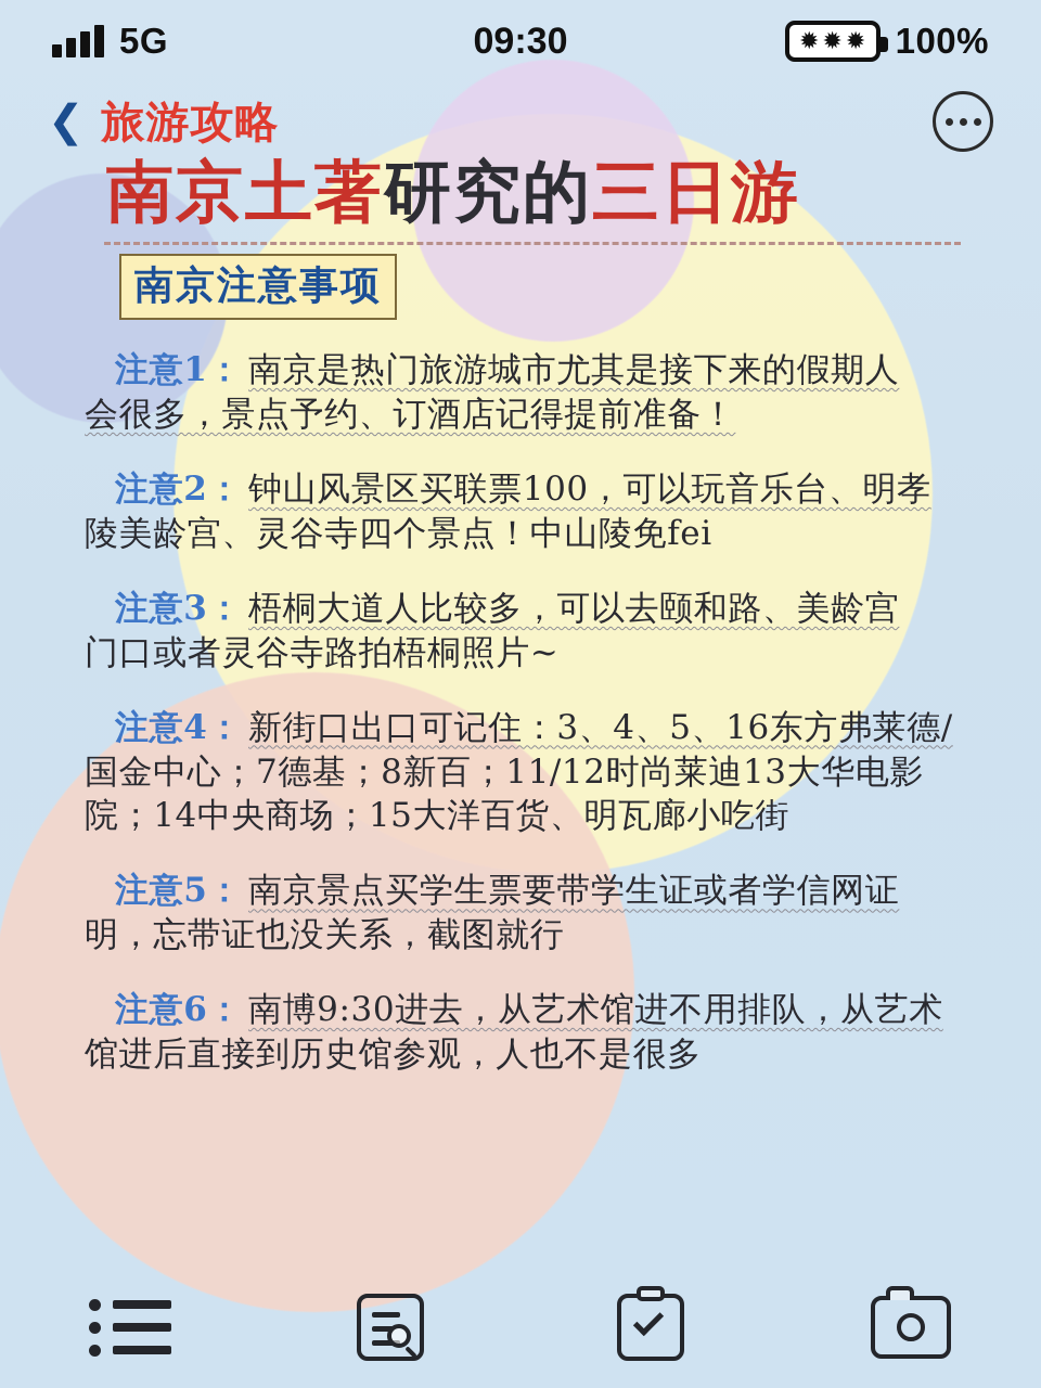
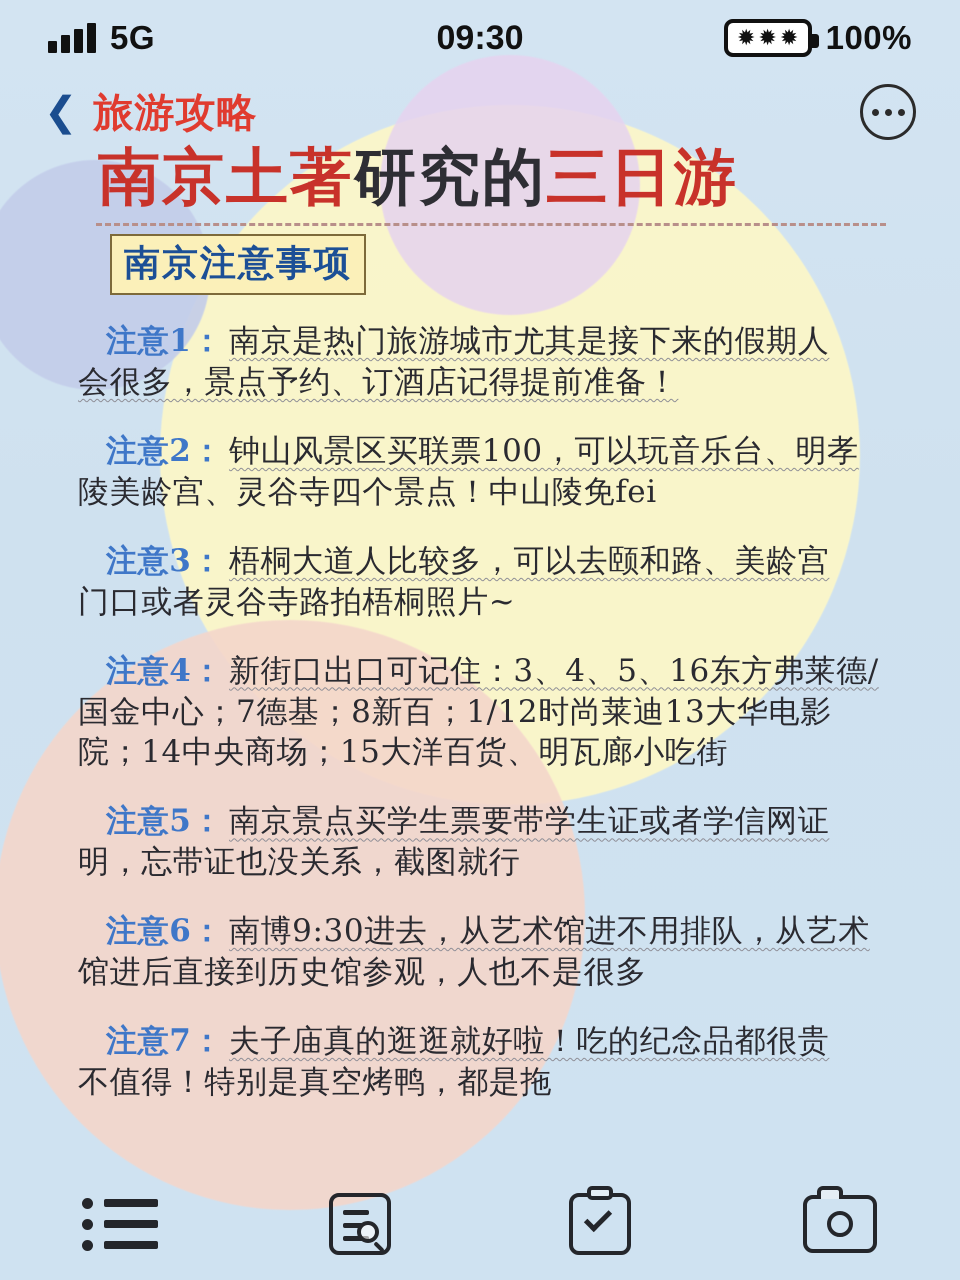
  5G
  09:30
  ✹
  ✹
  ✹
  100%
  ❮
  旅游攻略
  南京土著研究的三日游
  南京注意事项
  注意1： 南京是热门旅游城市尤其是接下来的假期人
  会很多，景点予约、订酒店记得提前准备！
  注意2： 钟山风景区买联票100，可以玩音乐台、明孝
  陵美龄宫、灵谷寺四个景点！中山陵免fei
  注意3： 梧桐大道人比较多，可以去颐和路、美龄宫
  门口或者灵谷寺路拍梧桐照片~
  注意4： 新街口出口可记住：3、4、5、16东方弗莱德/
- 国金中心；7德基；8新百；11/12时尚莱迪13大华电影
+ 国金中心；7德基；8新百；1/12时尚莱迪13大华电影
  院；14中央商场；15大洋百货、明瓦廊小吃街
  注意5： 南京景点买学生票要带学生证或者学信网证
  明，忘带证也没关系，截图就行
  注意6： 南博9:30进去，从艺术馆进不用排队，从艺术
  馆进后直接到历史馆参观，人也不是很多
+ 注意7： 夫子庙真的逛逛就好啦！吃的纪念品都很贵
+ 不值得！特别是真空烤鸭，都是拖
